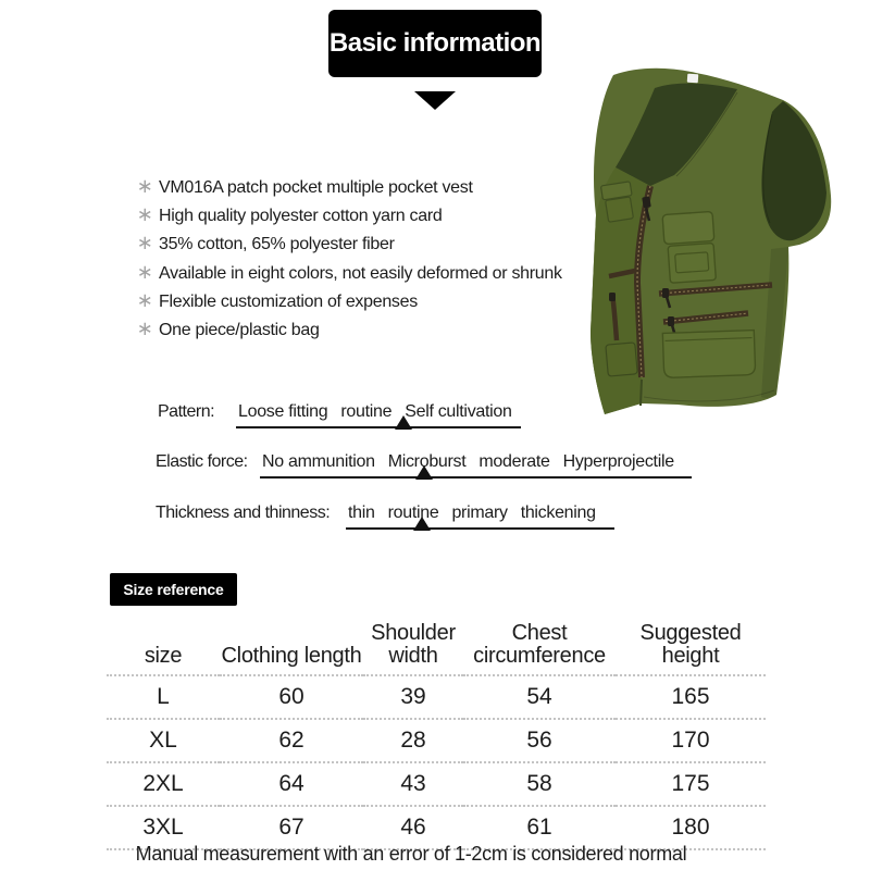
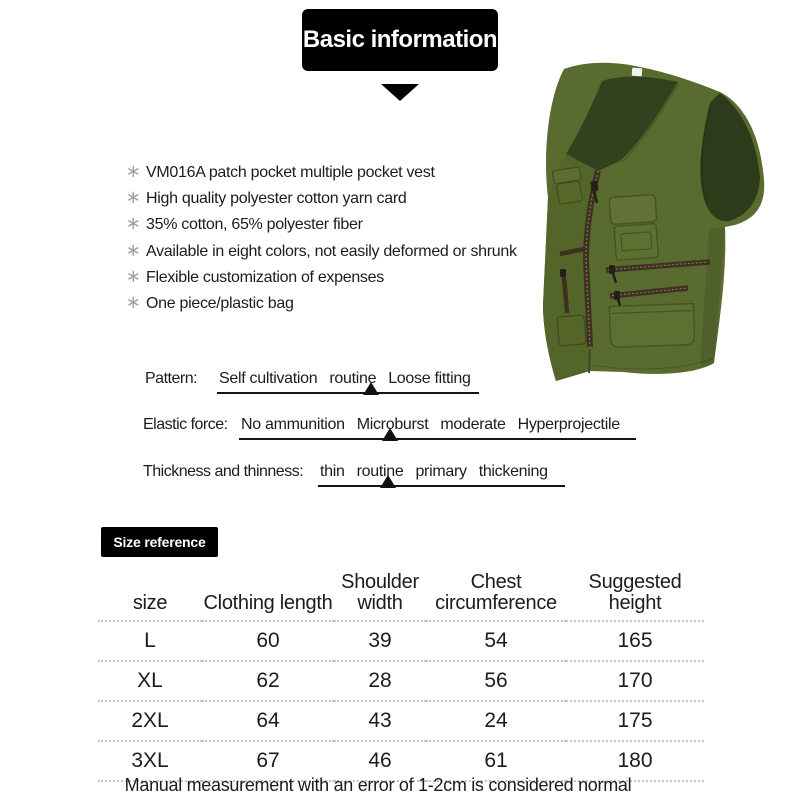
  Basic information
  ∗
  VM016A patch pocket multiple pocket vest
  ∗
  High quality polyester cotton yarn card
  ∗
  35% cotton, 65% polyester fiber
  ∗
  Available in eight colors, not easily deformed or shrunk
  ∗
  Flexible customization of expenses
  ∗
  One piece/plastic bag
  Pattern:
- Loose fitting
+ Self cultivation
  routine
- Self cultivation
+ Loose fitting
  Elastic force:
  No ammunition
  Microburst
  moderate
  Hyperprojectile
  Thickness and thinness:
  thin
  routine
  primary
  thickening
  Size reference
  size	Clothing length	Shoulder width	Chest circumference	Suggested height
  L	60	39	54	165
  XL	62	28	56	170
- 2XL	64	43	58	175
+ 2XL	64	43	24	175
  3XL	67	46	61	180
  Manual measurement with an error of 1-2cm is considered normal
